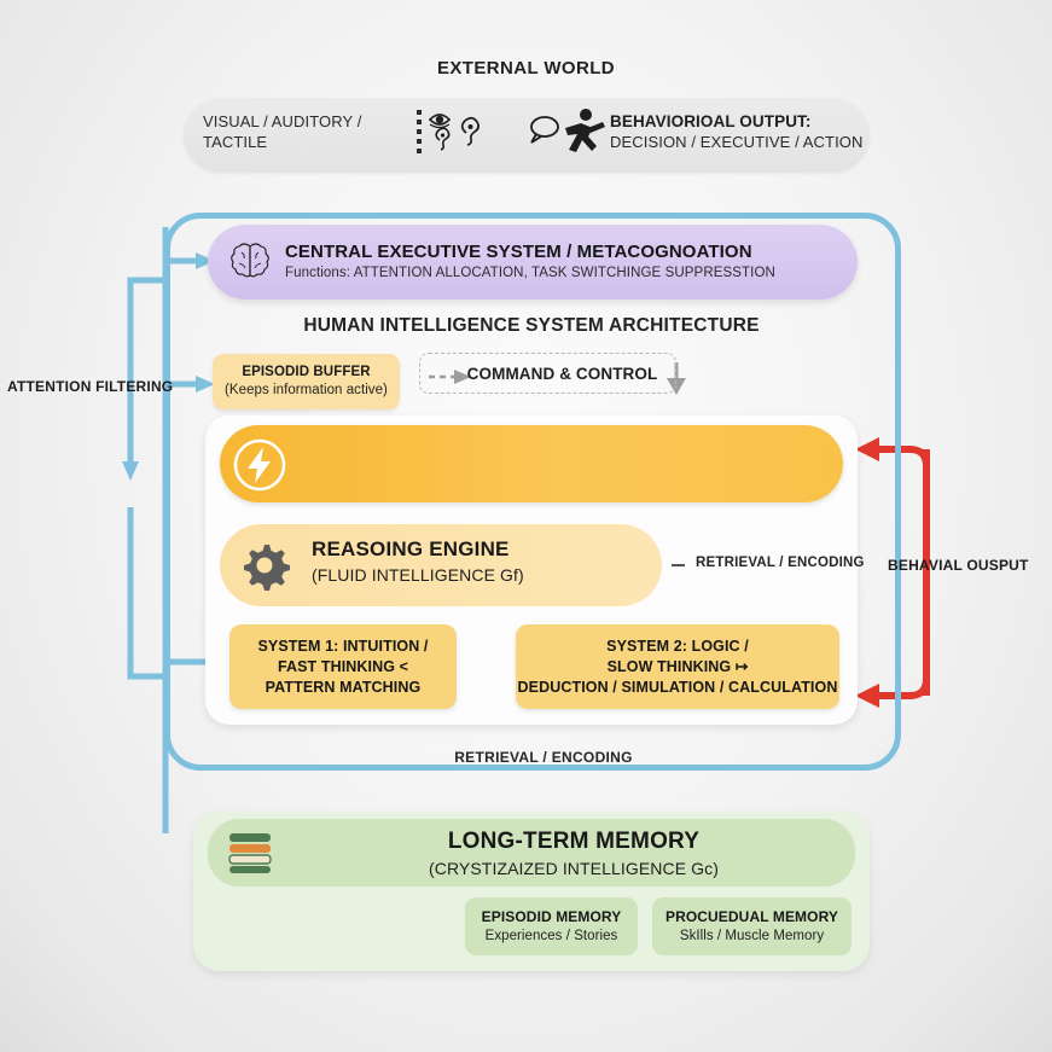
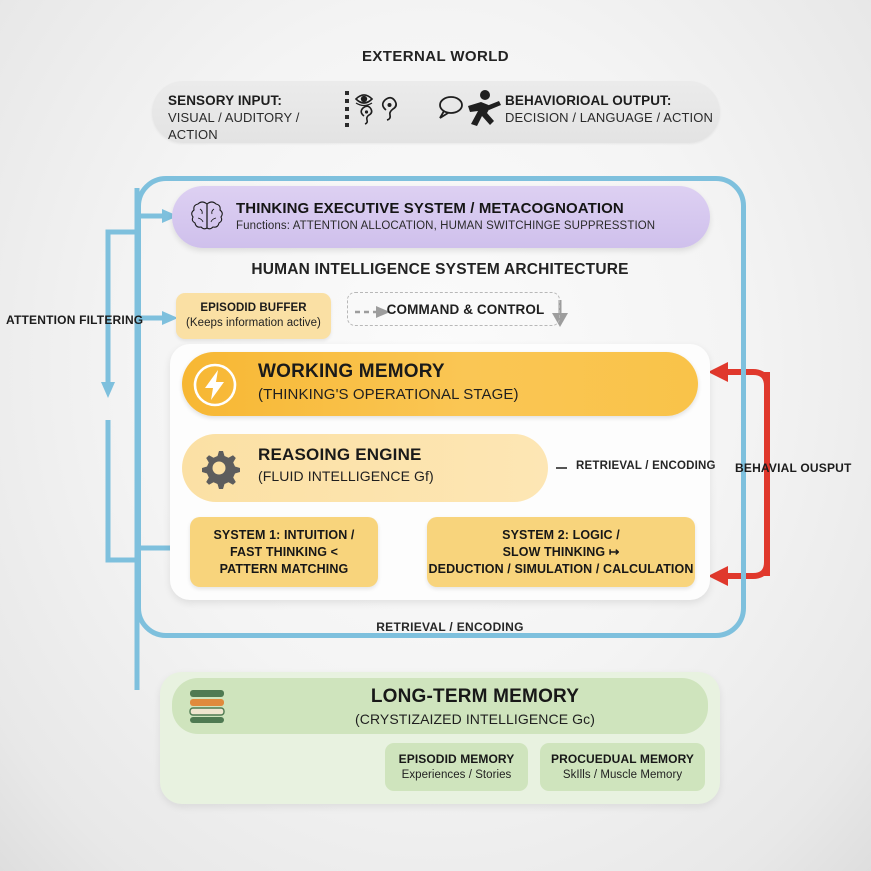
  EXTERNAL WORLD
+ SENSORY INPUT:
- VISUAL / AUDITORY / TACTILE
+ VISUAL / AUDITORY / ACTION
  BEHAVIORIOAL OUTPUT:
- DECISION / EXECUTIVE / ACTION
+ DECISION / LANGUAGE / ACTION
- CENTRAL EXECUTIVE SYSTEM / METACOGNOATION
+ THINKING EXECUTIVE SYSTEM / METACOGNOATION
- Functions: ATTENTION ALLOCATION, TASK SWITCHINGE SUPPRESSTION
+ Functions: ATTENTION ALLOCATION, HUMAN SWITCHINGE SUPPRESSTION
  HUMAN INTELLIGENCE SYSTEM ARCHITECTURE
  EPISODID BUFFER
  (Keeps information active)
  COMMAND & CONTROL
+ WORKING MEMORY
+ (THINKING'S OPERATIONAL STAGE)
  REASOING ENGINE
  (FLUID INTELLIGENCE Gf)
  RETRIEVAL / ENCODING
  SYSTEM 1: INTUITION /
  FAST THINKING <
  PATTERN MATCHING
  SYSTEM 2: LOGIC /
  SLOW THINKING ↦
  DEDUCTION / SIMULATION / CALCULATION
  RETRIEVAL / ENCODING
  ATTENTION FILTERING
  BEHAVIAL OUSPUT
  LONG-TERM MEMORY
  (CRYSTIZAIZED INTELLIGENCE Gc)
  EPISODID MEMORY
  Experiences / Stories
  PROCUEDUAL MEMORY
  SkIlls / Muscle Memory
